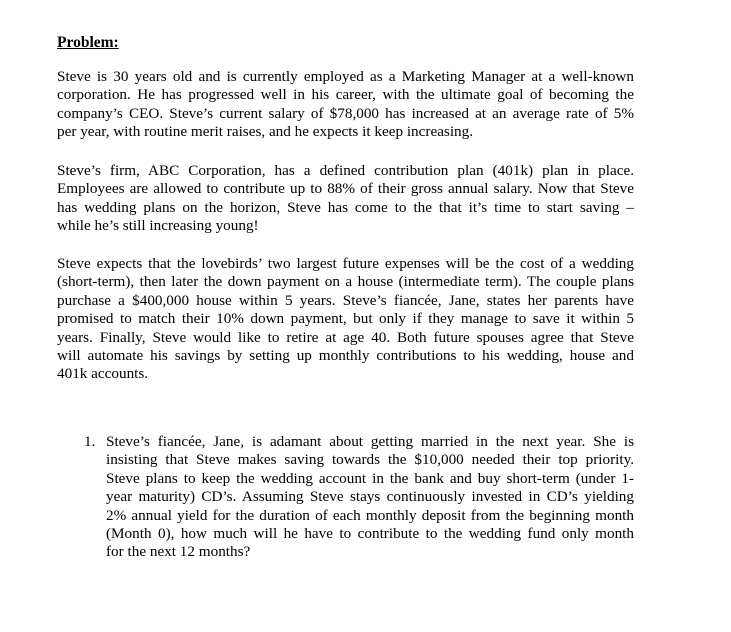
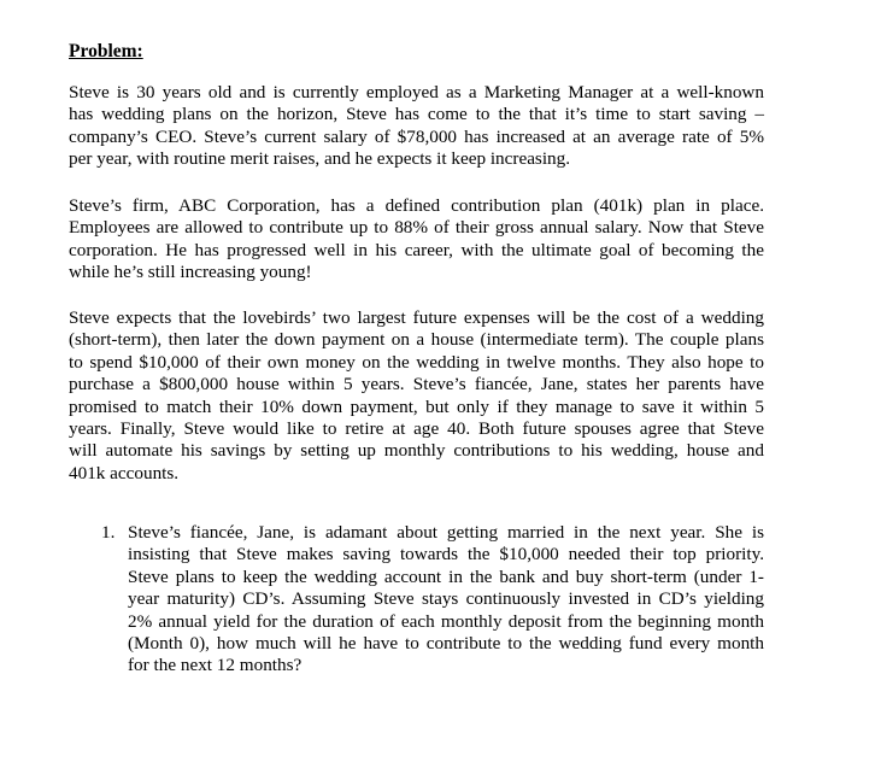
  Problem:
  Steve is 30 years old and is currently employed as a Marketing Manager at a well-known
- corporation. He has progressed well in his career, with the ultimate goal of becoming the
+ has wedding plans on the horizon, Steve has come to the that it’s time to start saving –
  company’s CEO. Steve’s current salary of $78,000 has increased at an average rate of 5%
  per year, with routine merit raises, and he expects it keep increasing.
  Steve’s firm, ABC Corporation, has a defined contribution plan (401k) plan in place.
  Employees are allowed to contribute up to 88% of their gross annual salary. Now that Steve
- has wedding plans on the horizon, Steve has come to the that it’s time to start saving –
+ corporation. He has progressed well in his career, with the ultimate goal of becoming the
  while he’s still increasing young!
  Steve expects that the lovebirds’ two largest future expenses will be the cost of a wedding
  (short-term), then later the down payment on a house (intermediate term). The couple plans
+ to spend $10,000 of their own money on the wedding in twelve months. They also hope to
- purchase a $400,000 house within 5 years. Steve’s fiancée, Jane, states her parents have
+ purchase a $800,000 house within 5 years. Steve’s fiancée, Jane, states her parents have
  promised to match their 10% down payment, but only if they manage to save it within 5
  years. Finally, Steve would like to retire at age 40. Both future spouses agree that Steve
  will automate his savings by setting up monthly contributions to his wedding, house and
  401k accounts.
  1.
  Steve’s fiancée, Jane, is adamant about getting married in the next year. She is
  insisting that Steve makes saving towards the $10,000 needed their top priority.
  Steve plans to keep the wedding account in the bank and buy short-term (under 1-
  year maturity) CD’s. Assuming Steve stays continuously invested in CD’s yielding
  2% annual yield for the duration of each monthly deposit from the beginning month
- (Month 0), how much will he have to contribute to the wedding fund only month
+ (Month 0), how much will he have to contribute to the wedding fund every month
  for the next 12 months?
